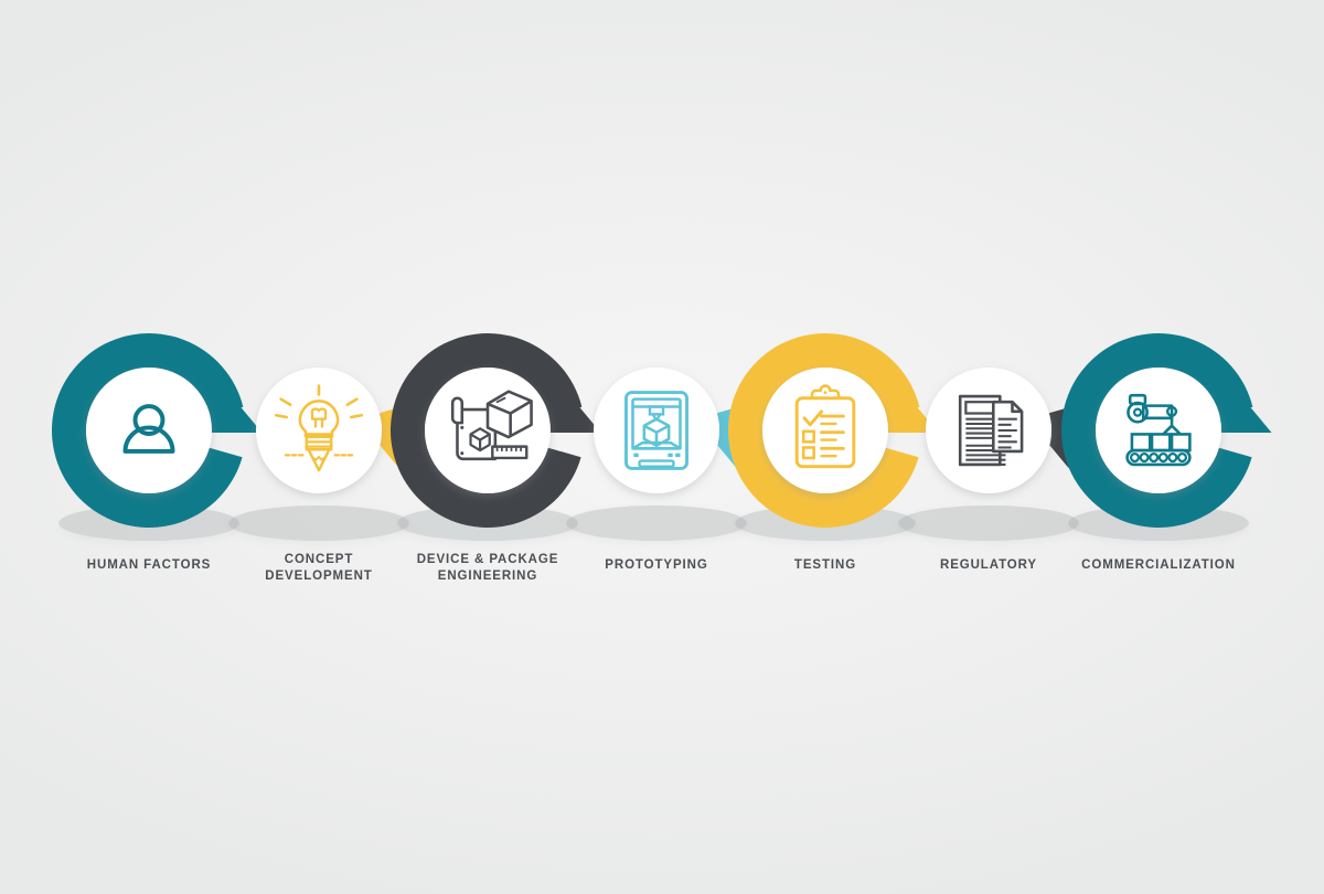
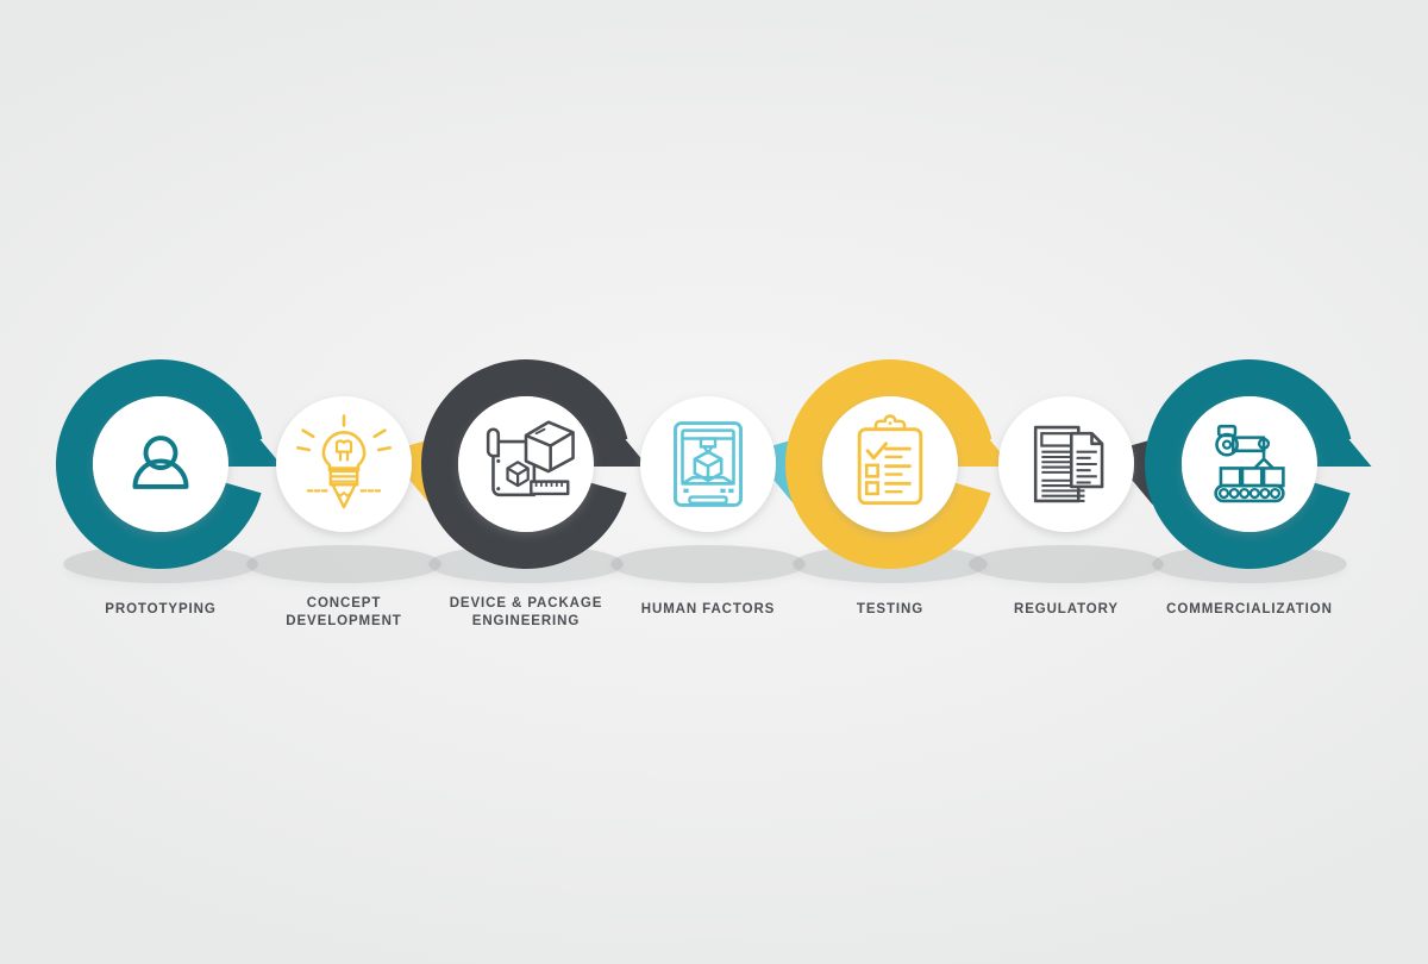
- HUMAN FACTORS
+ PROTOTYPING
  CONCEPT
  DEVELOPMENT
  DEVICE & PACKAGE
  ENGINEERING
- PROTOTYPING
+ HUMAN FACTORS
  TESTING
  REGULATORY
  COMMERCIALIZATION
